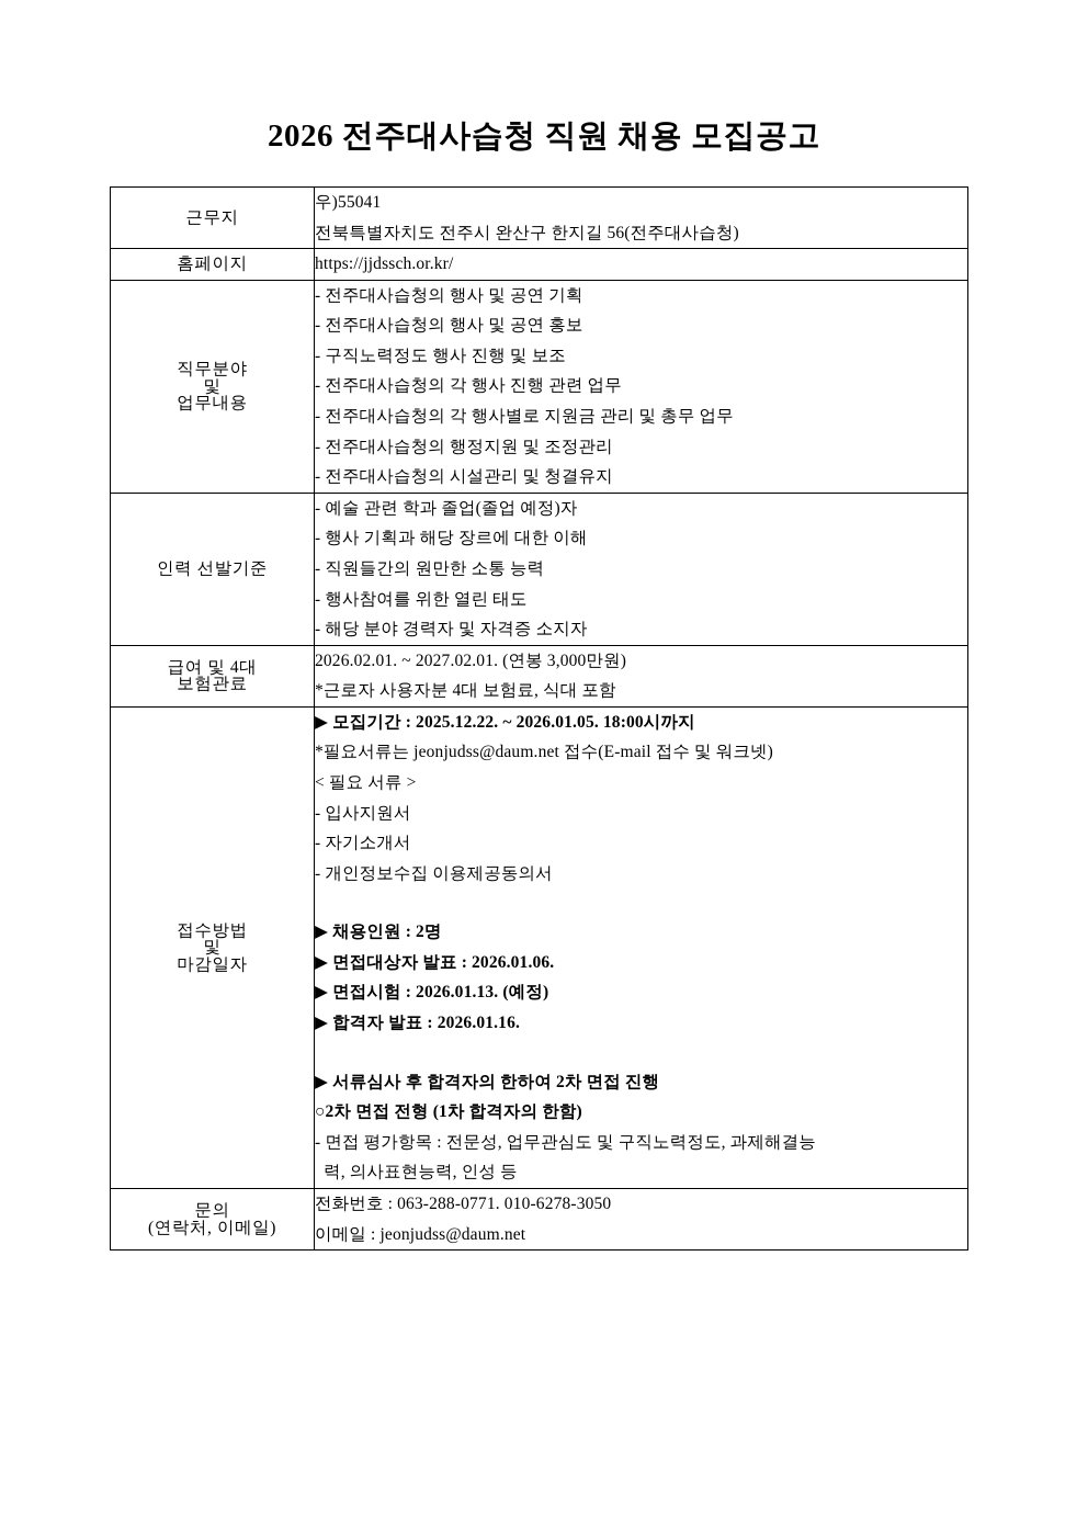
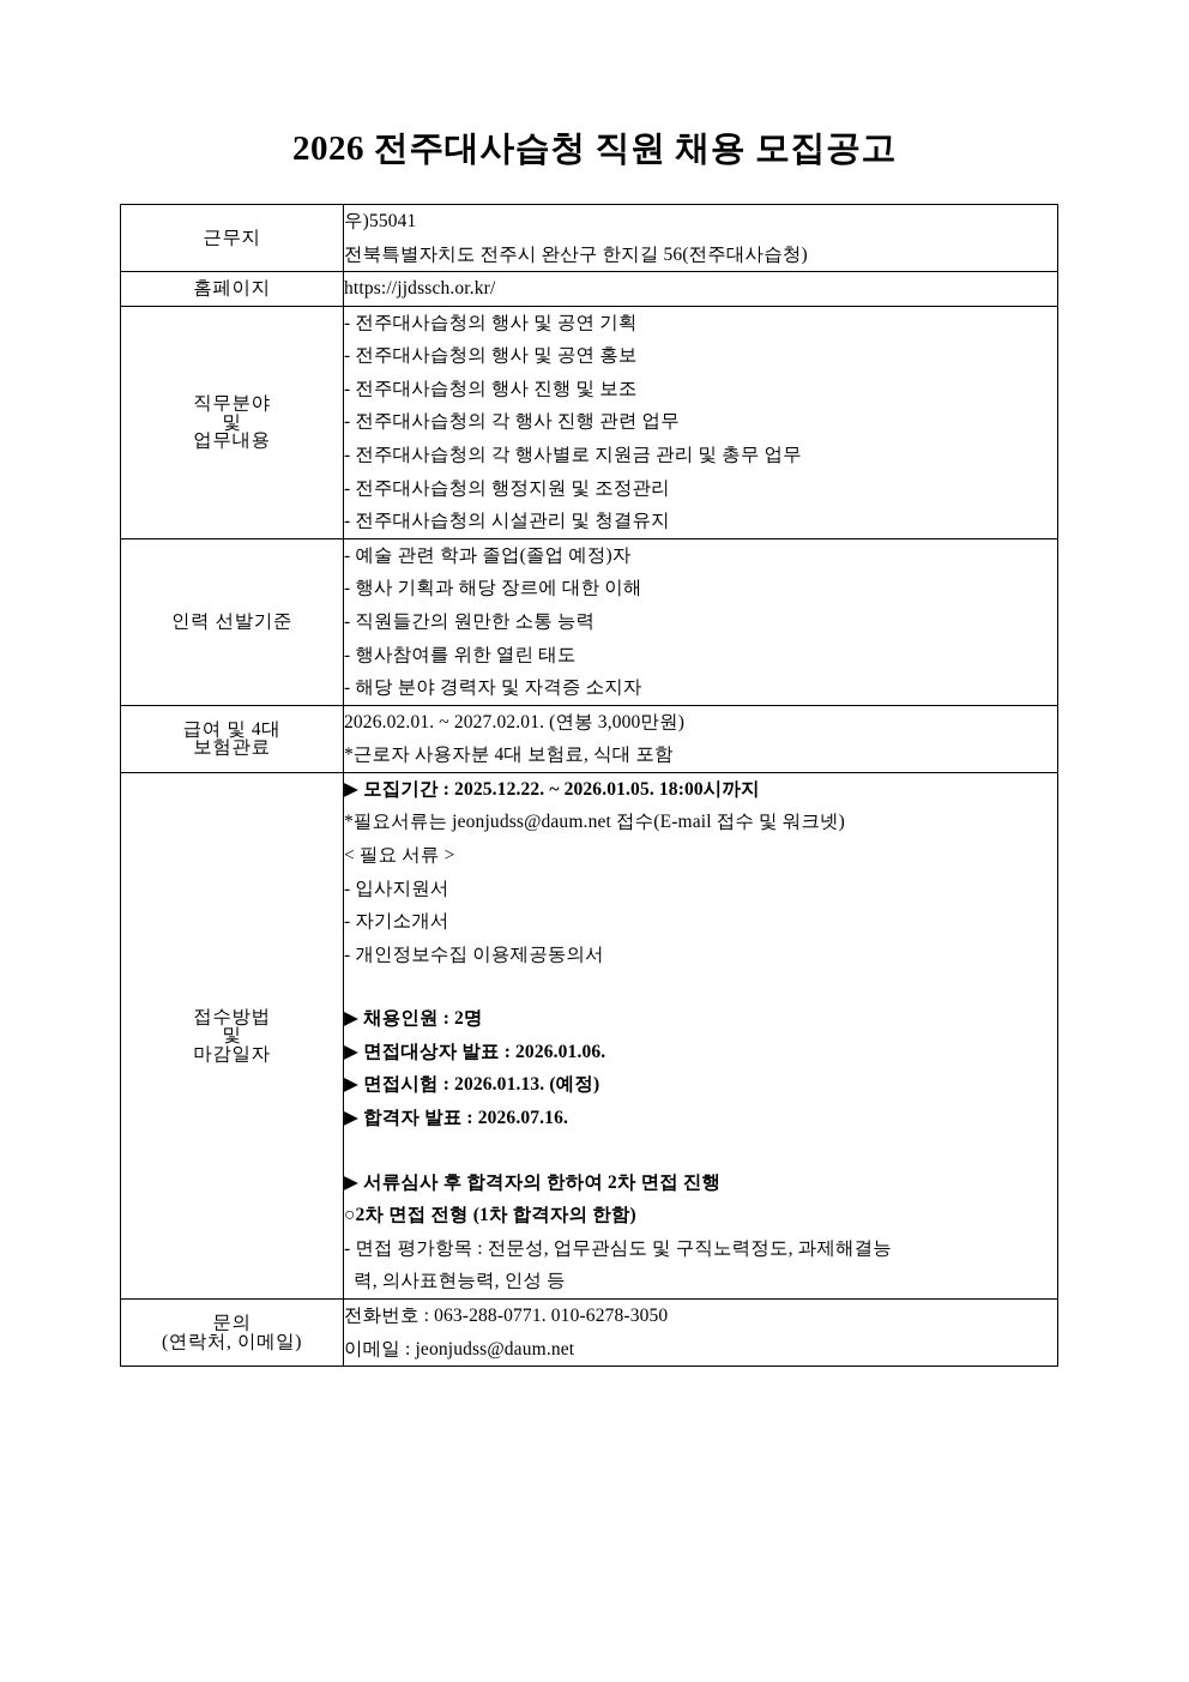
  2026 전주대사습청 직원 채용 모집공고
  근무지	우)55041전북특별자치도 전주시 완산구 한지길 56(전주대사습청)
  홈페이지	https://jjdssch.or.kr/
- 직무분야및업무내용	- 전주대사습청의 행사 및 공연 기획- 전주대사습청의 행사 및 공연 홍보- 구직노력정도 행사 진행 및 보조- 전주대사습청의 각 행사 진행 관련 업무- 전주대사습청의 각 행사별로 지원금 관리 및 총무 업무- 전주대사습청의 행정지원 및 조정관리- 전주대사습청의 시설관리 및 청결유지
+ 직무분야및업무내용	- 전주대사습청의 행사 및 공연 기획- 전주대사습청의 행사 및 공연 홍보- 전주대사습청의 행사 진행 및 보조- 전주대사습청의 각 행사 진행 관련 업무- 전주대사습청의 각 행사별로 지원금 관리 및 총무 업무- 전주대사습청의 행정지원 및 조정관리- 전주대사습청의 시설관리 및 청결유지
  인력 선발기준	- 예술 관련 학과 졸업(졸업 예정)자- 행사 기획과 해당 장르에 대한 이해- 직원들간의 원만한 소통 능력- 행사참여를 위한 열린 태도- 해당 분야 경력자 및 자격증 소지자
  급여 및 4대보험관료	2026.02.01. ~ 2027.02.01. (연봉 3,000만원)*근로자 사용자분 4대 보험료, 식대 포함
- 접수방법및마감일자	▶ 모집기간 : 2025.12.22. ~ 2026.01.05. 18:00시까지*필요서류는 jeonjudss@daum.net 접수(E-mail 접수 및 워크넷)< 필요 서류 >- 입사지원서- 자기소개서- 개인정보수집 이용제공동의서▶ 채용인원 : 2명▶ 면접대상자 발표 : 2026.01.06.▶ 면접시험 : 2026.01.13. (예정)▶ 합격자 발표 : 2026.01.16.▶ 서류심사 후 합격자의 한하여 2차 면접 진행○2차 면접 전형 (1차 합격자의 한함)- 면접 평가항목 : 전문성, 업무관심도 및 구직노력정도, 과제해결능 력, 의사표현능력, 인성 등
+ 접수방법및마감일자	▶ 모집기간 : 2025.12.22. ~ 2026.01.05. 18:00시까지*필요서류는 jeonjudss@daum.net 접수(E-mail 접수 및 워크넷)< 필요 서류 >- 입사지원서- 자기소개서- 개인정보수집 이용제공동의서▶ 채용인원 : 2명▶ 면접대상자 발표 : 2026.01.06.▶ 면접시험 : 2026.01.13. (예정)▶ 합격자 발표 : 2026.07.16.▶ 서류심사 후 합격자의 한하여 2차 면접 진행○2차 면접 전형 (1차 합격자의 한함)- 면접 평가항목 : 전문성, 업무관심도 및 구직노력정도, 과제해결능 력, 의사표현능력, 인성 등
  문의(연락처, 이메일)	전화번호 : 063-288-0771. 010-6278-3050이메일 : jeonjudss@daum.net
